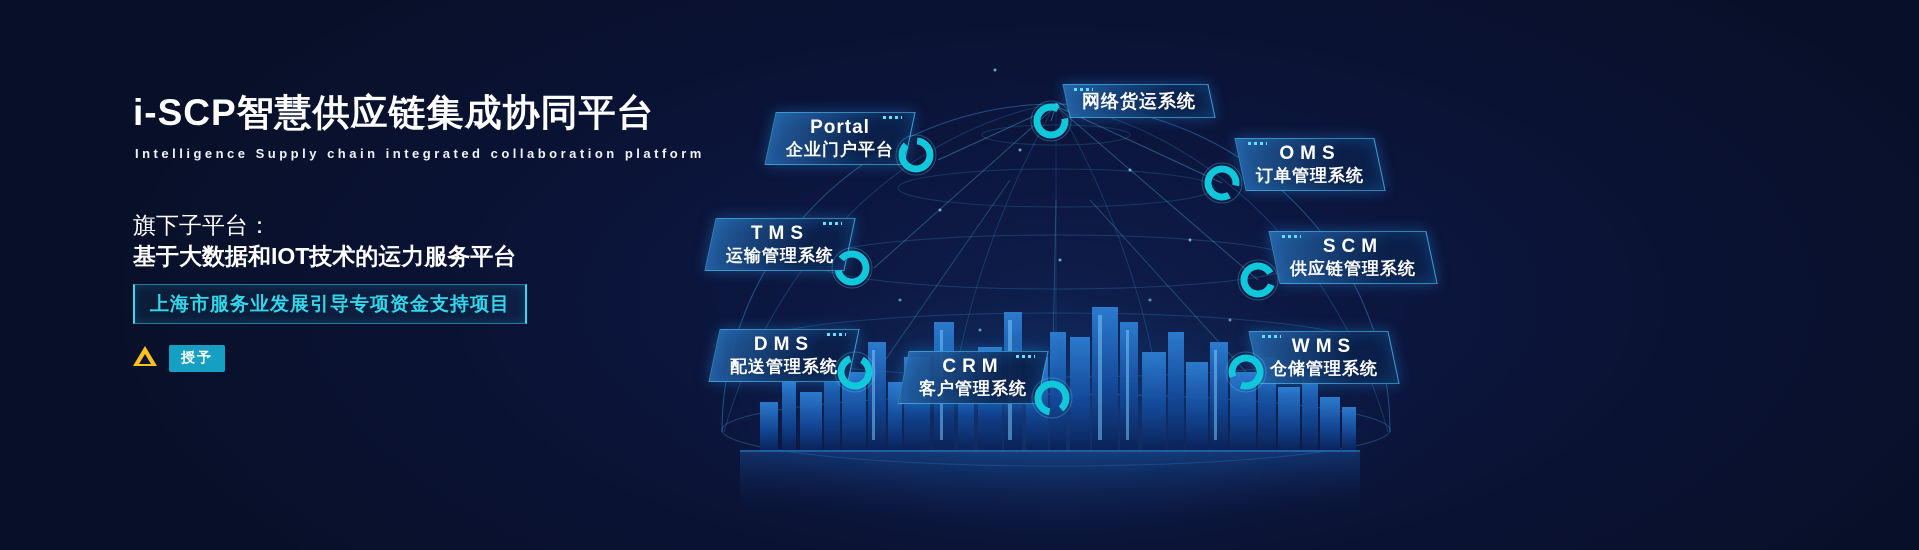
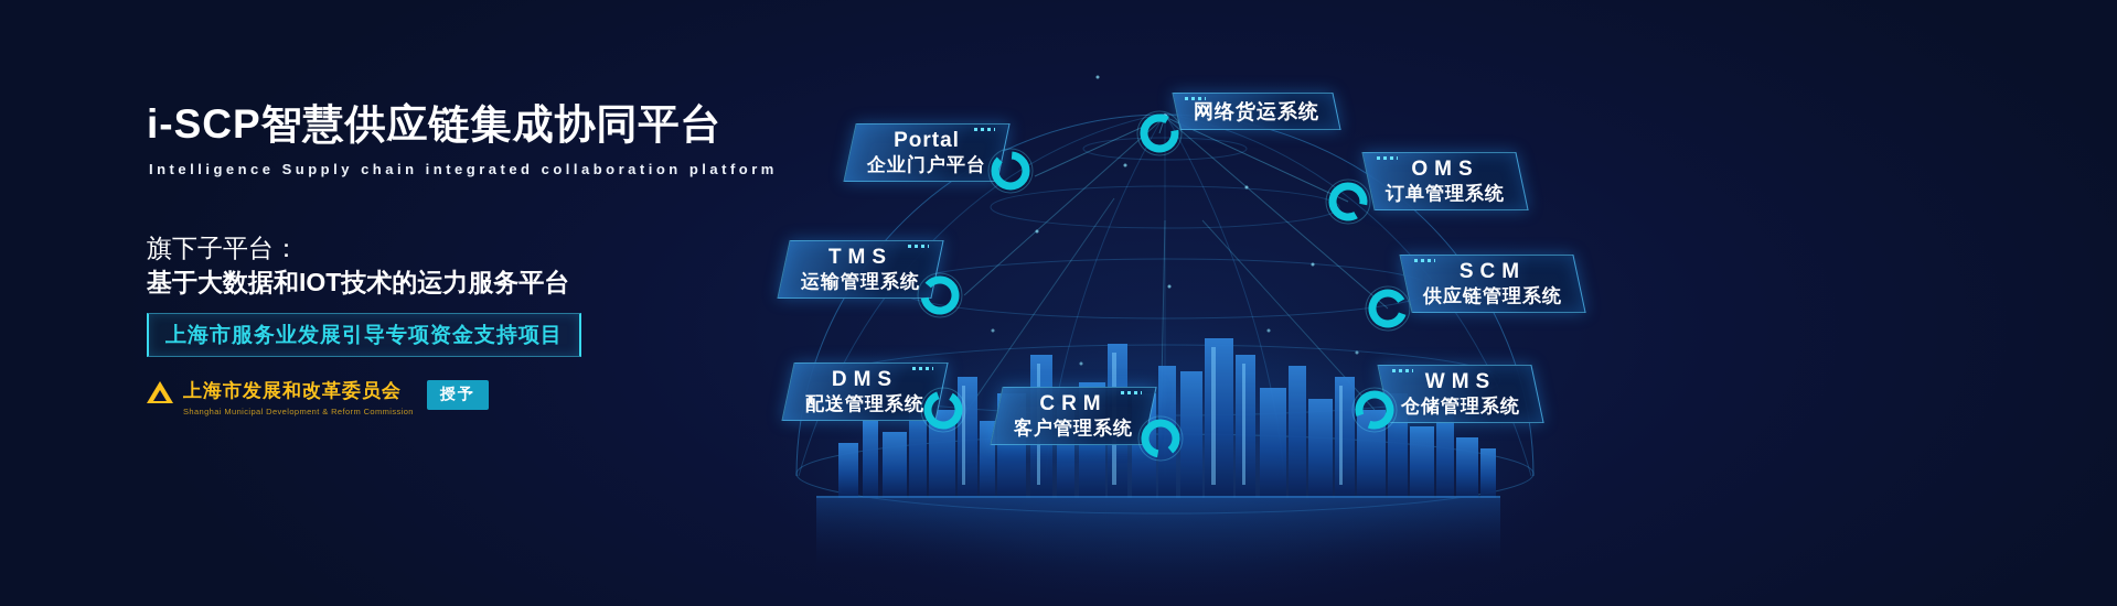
  i-SCP智慧供应链集成协同平台
  Intelligence Supply chain integrated collaboration platform
  旗下子平台：
  基于大数据和IOT技术的运力服务平台
  上海市服务业发展引导专项资金支持项目
+ 上海市发展和改革委员会
+ Shanghai Municipal Development & Reform Commission
  授予
  Portal
  企业门户平台
  网络货运系统
  OMS
  订单管理系统
  TMS
  运输管理系统
  SCM
  供应链管理系统
  DMS
  配送管理系统
  CRM
  客户管理系统
  WMS
  仓储管理系统
